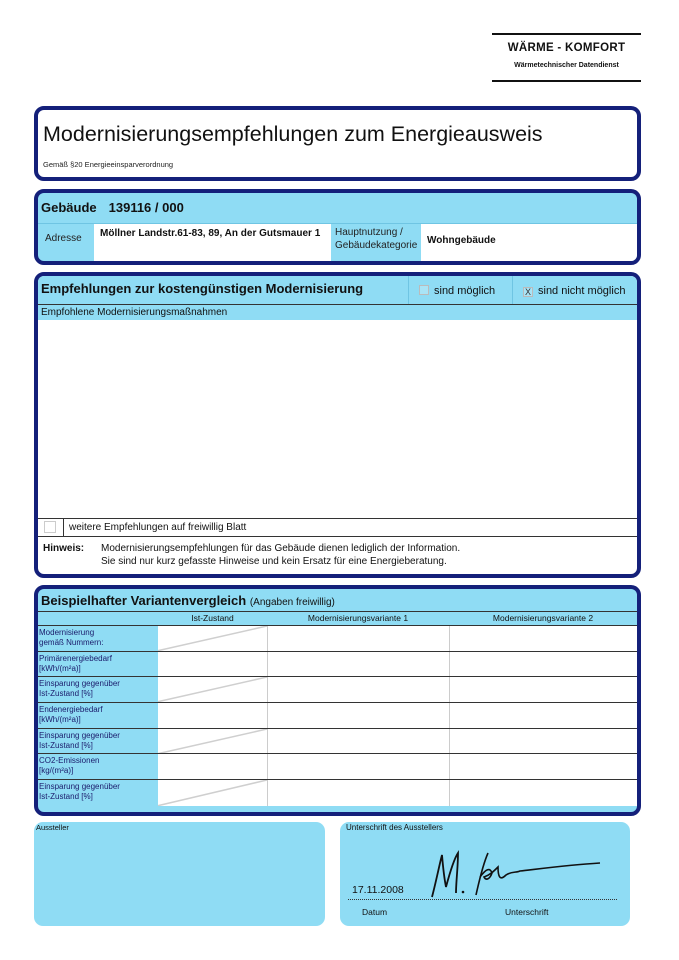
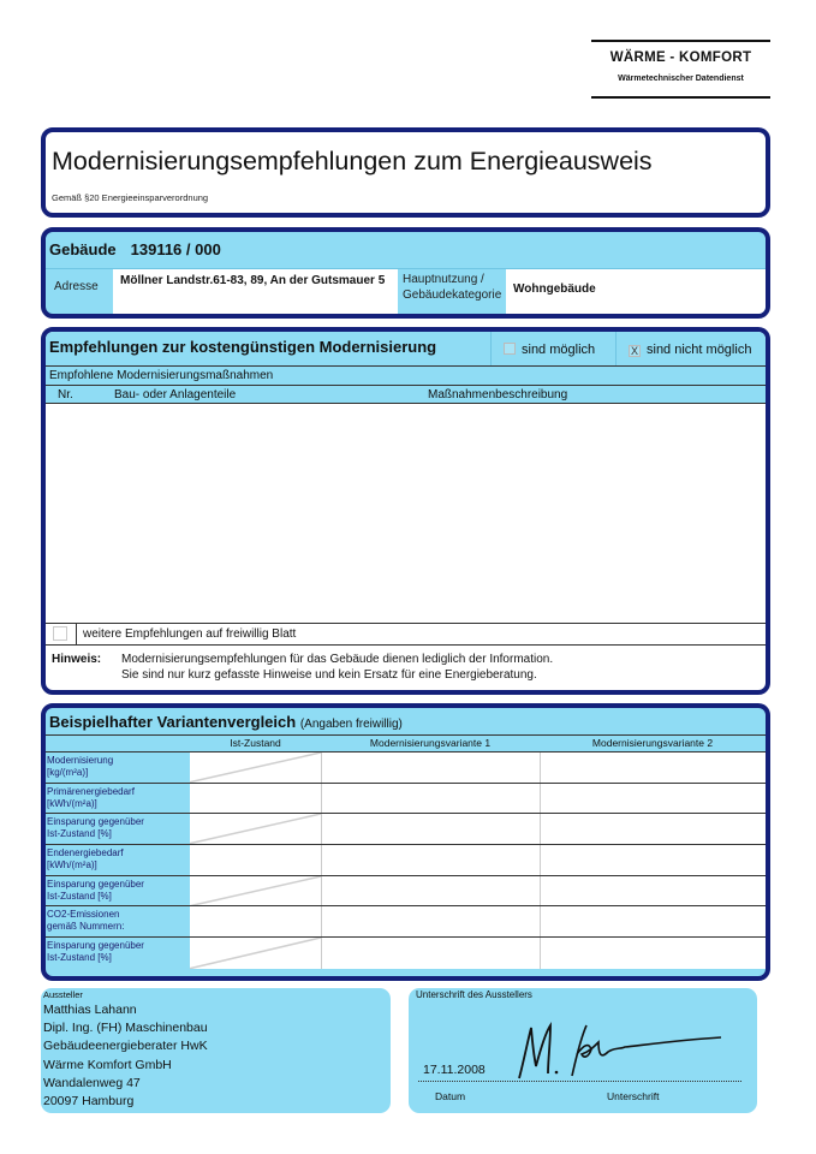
  WÄRME - KOMFORT
  Modernisierungsempfehlungen zum Energieausweis
  Gemäß §20 Energieeinsparverordnung
  Gebäude 139116 / 000
  Adresse
- Möllner Landstr.61-83, 89, An der Gutsmauer 1
+ Möllner Landstr.61-83, 89, An der Gutsmauer 5
  Hauptnutzung / Gebäudekategorie
  Wohngebäude
  Empfehlungen zur kostengünstigen Modernisierung
  sind möglich
  X sind nicht möglich
  Empfohlene Modernisierungsmaßnahmen
+ Nr.
+ Bau- oder Anlagenteile
+ Maßnahmenbeschreibung
  weitere Empfehlungen auf freiwillig Blatt
  Hinweis:
  Modernisierungsempfehlungen für das Gebäude dienen lediglich der Information.
  Sie sind nur kurz gefasste Hinweise und kein Ersatz für eine Energieberatung.
  Beispielhafter Variantenvergleich (Angaben freiwillig)
  Ist-Zustand
  Modernisierungsvariante 1
  Modernisierungsvariante 2
  Modernisierung
- gemäß Nummern:
+ [kg/(m²a)]
  Primärenergiebedarf
  [kWh/(m²a)]
  Einsparung gegenüber
  Ist-Zustand [%]
  Endenergiebedarf
  [kWh/(m²a)]
  Einsparung gegenüber
  Ist-Zustand [%]
  CO2-Emissionen
- [kg/(m²a)]
+ gemäß Nummern:
  Einsparung gegenüber
  Ist-Zustand [%]
  Aussteller
+ Matthias Lahann
+ Dipl. Ing. (FH) Maschinenbau
+ Gebäudeenergieberater HwK
+ Wärme Komfort GmbH
+ Wandalenweg 47
+ 20097 Hamburg
  Unterschrift des Ausstellers
  17.11.2008
  Datum
  Unterschrift
